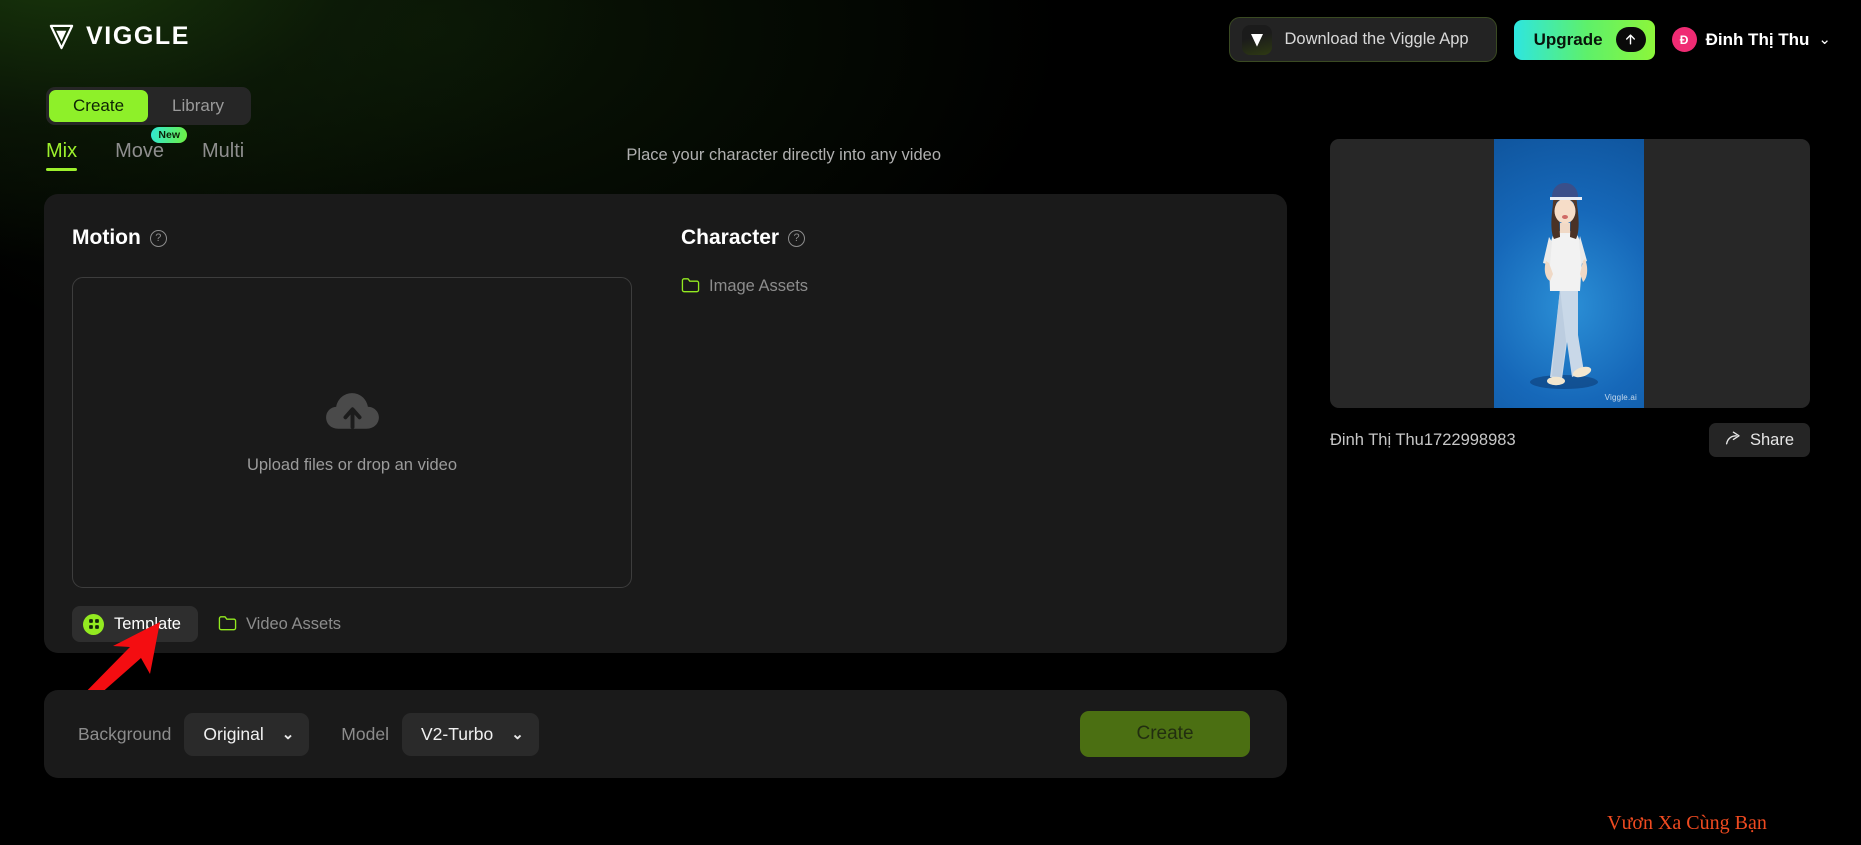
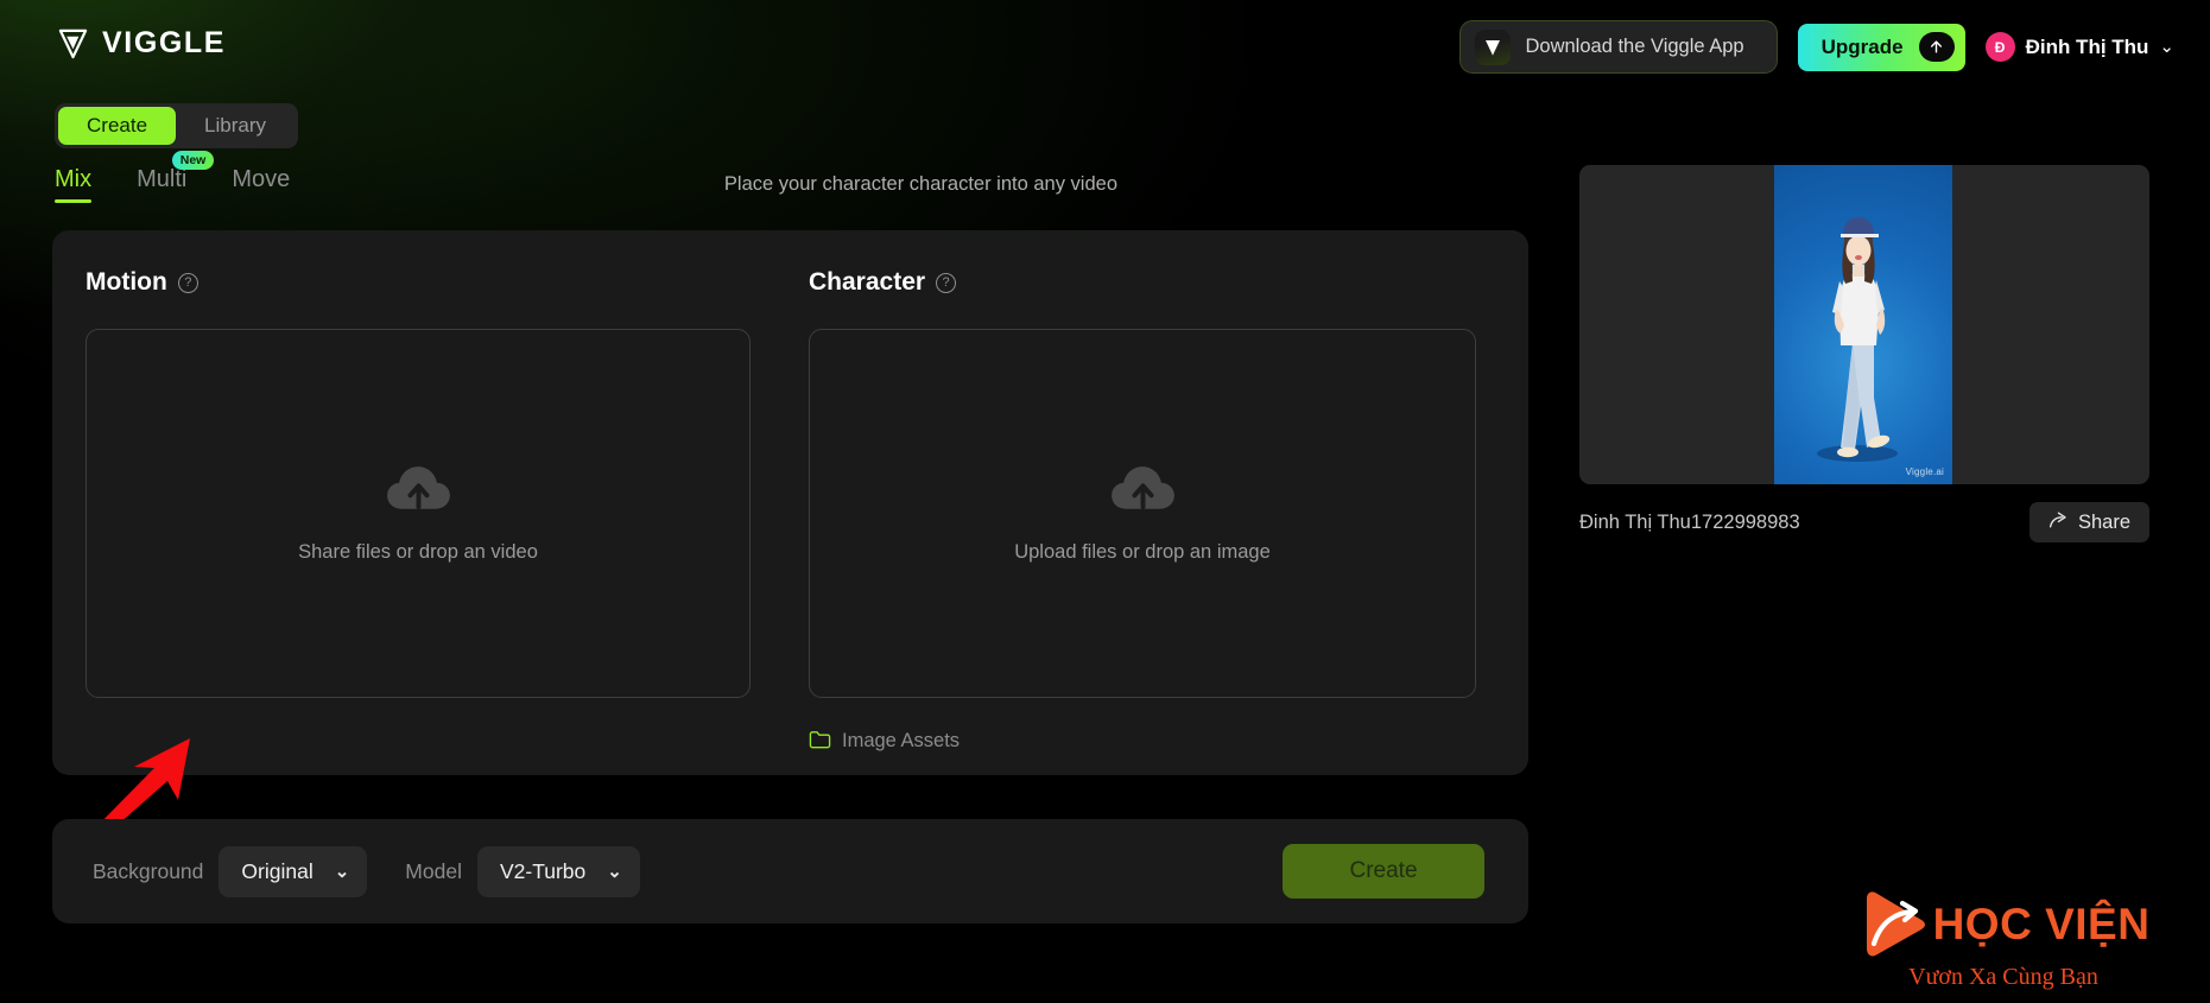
  VIGGLE
  Download the Viggle App
  Upgrade
  Đ
  Đinh Thị Thu
  ⌄
  Create
  Library
  Mix
- Move
+ Multi
  New
- Multi
+ Move
- Place your character directly into any video
+ Place your character character into any video
  Motion
  ?
- Upload files or drop an video
+ Share files or drop an video
- Template
- Video Assets
  Character
  ?
+ Upload files or drop an image
  Image Assets
  Background
  Original
  ⌄
  Model
  V2-Turbo
  ⌄
  Create
  Viggle.ai
  Đinh Thị Thu1722998983
  Share
+ HỌC VIỆN
  Vươn Xa Cùng Bạn
